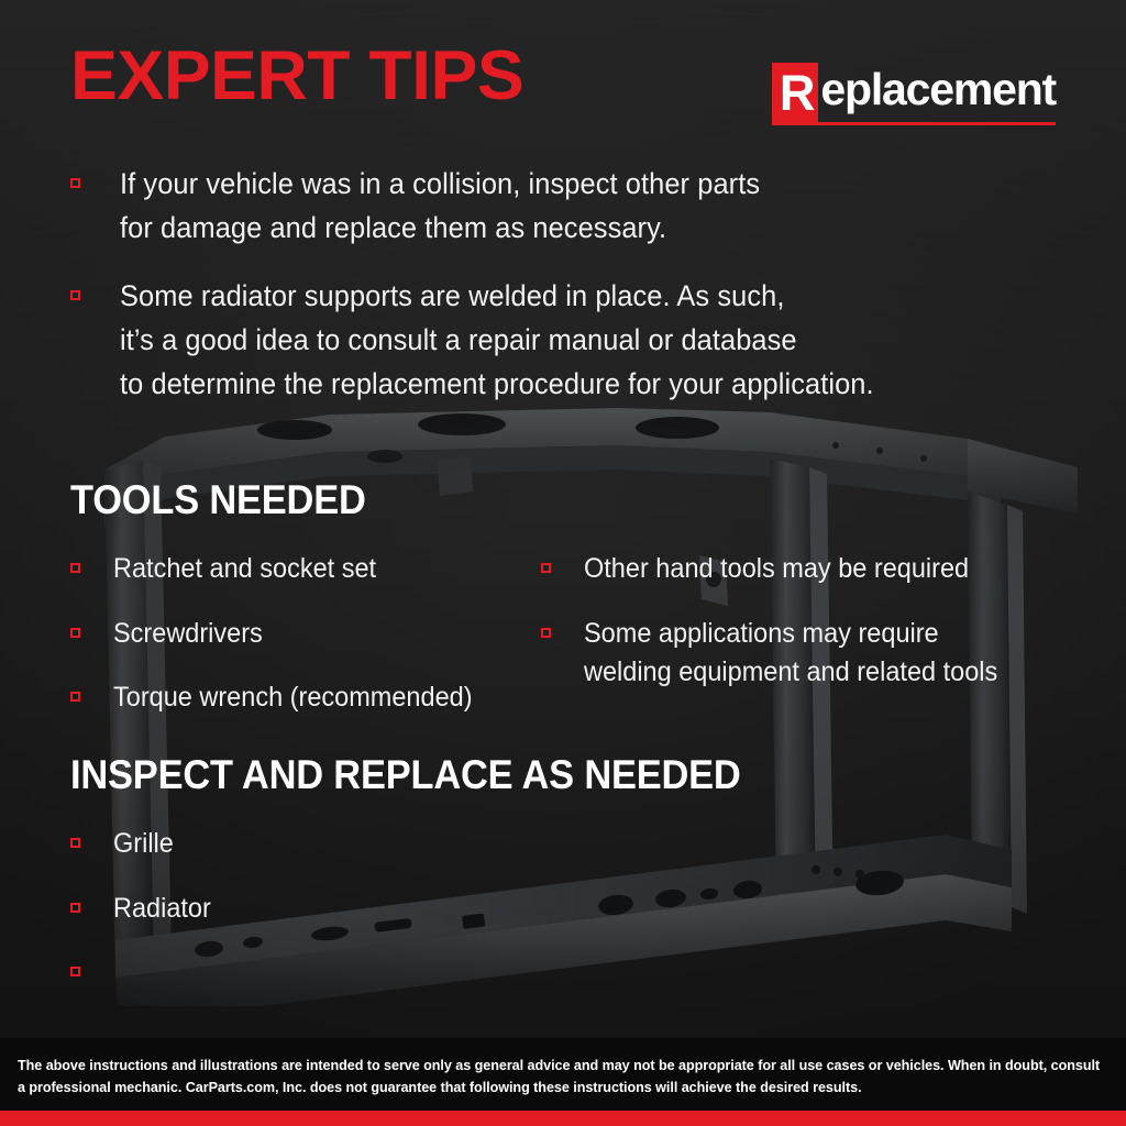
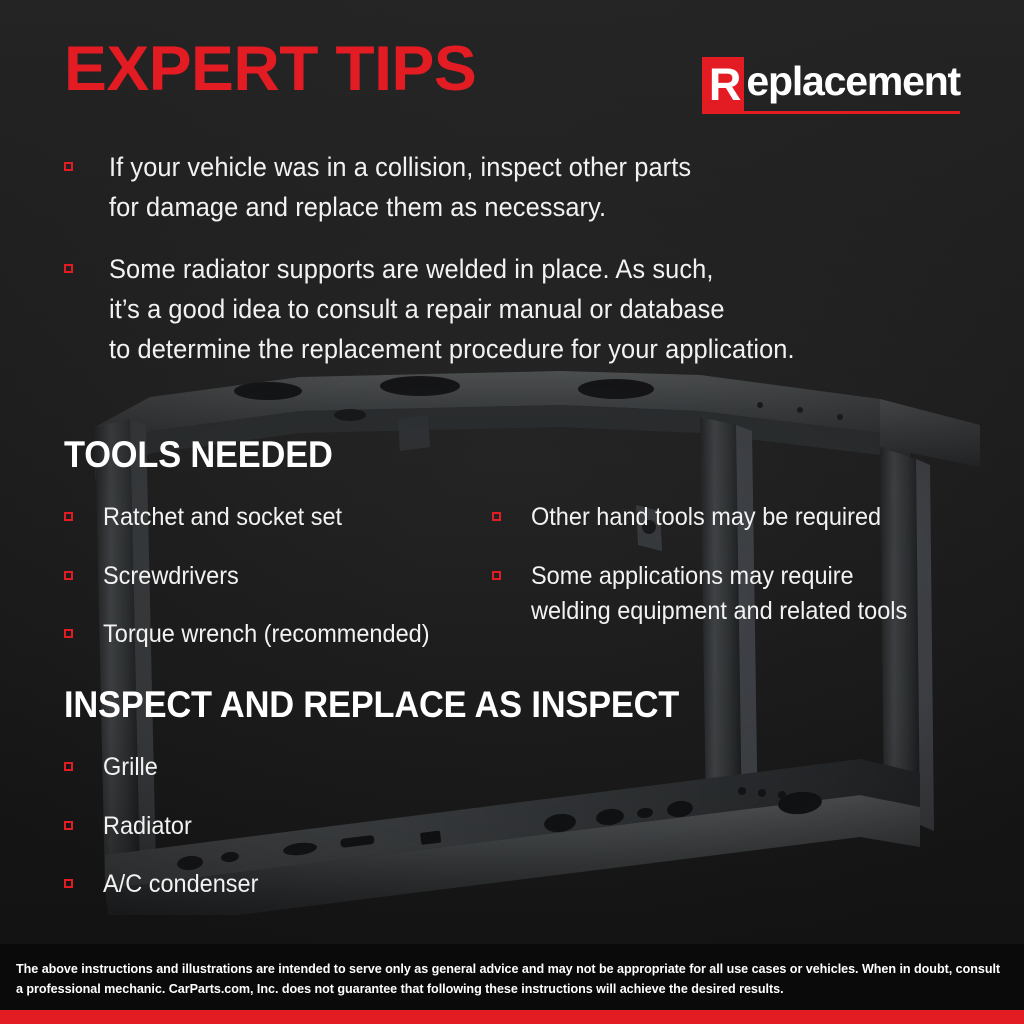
  EXPERT TIPS
  R
  eplacement
  If your vehicle was in a collision, inspect other parts
  for damage and replace them as necessary.
  Some radiator supports are welded in place. As such,
  it’s a good idea to consult a repair manual or database
  to determine the replacement procedure for your application.
  TOOLS NEEDED
  Ratchet and socket set
  Screwdrivers
  Torque wrench (recommended)
  Other hand tools may be required
  Some applications may require
  welding equipment and related tools
- INSPECT AND REPLACE AS NEEDED
+ INSPECT AND REPLACE AS INSPECT
  Grille
  Radiator
+ A/C condenser
  The above instructions and illustrations are intended to serve only as general advice and may not be appropriate for all use cases or vehicles. When in doubt, consult a professional mechanic. CarParts.com, Inc. does not guarantee that following these instructions will achieve the desired results.
